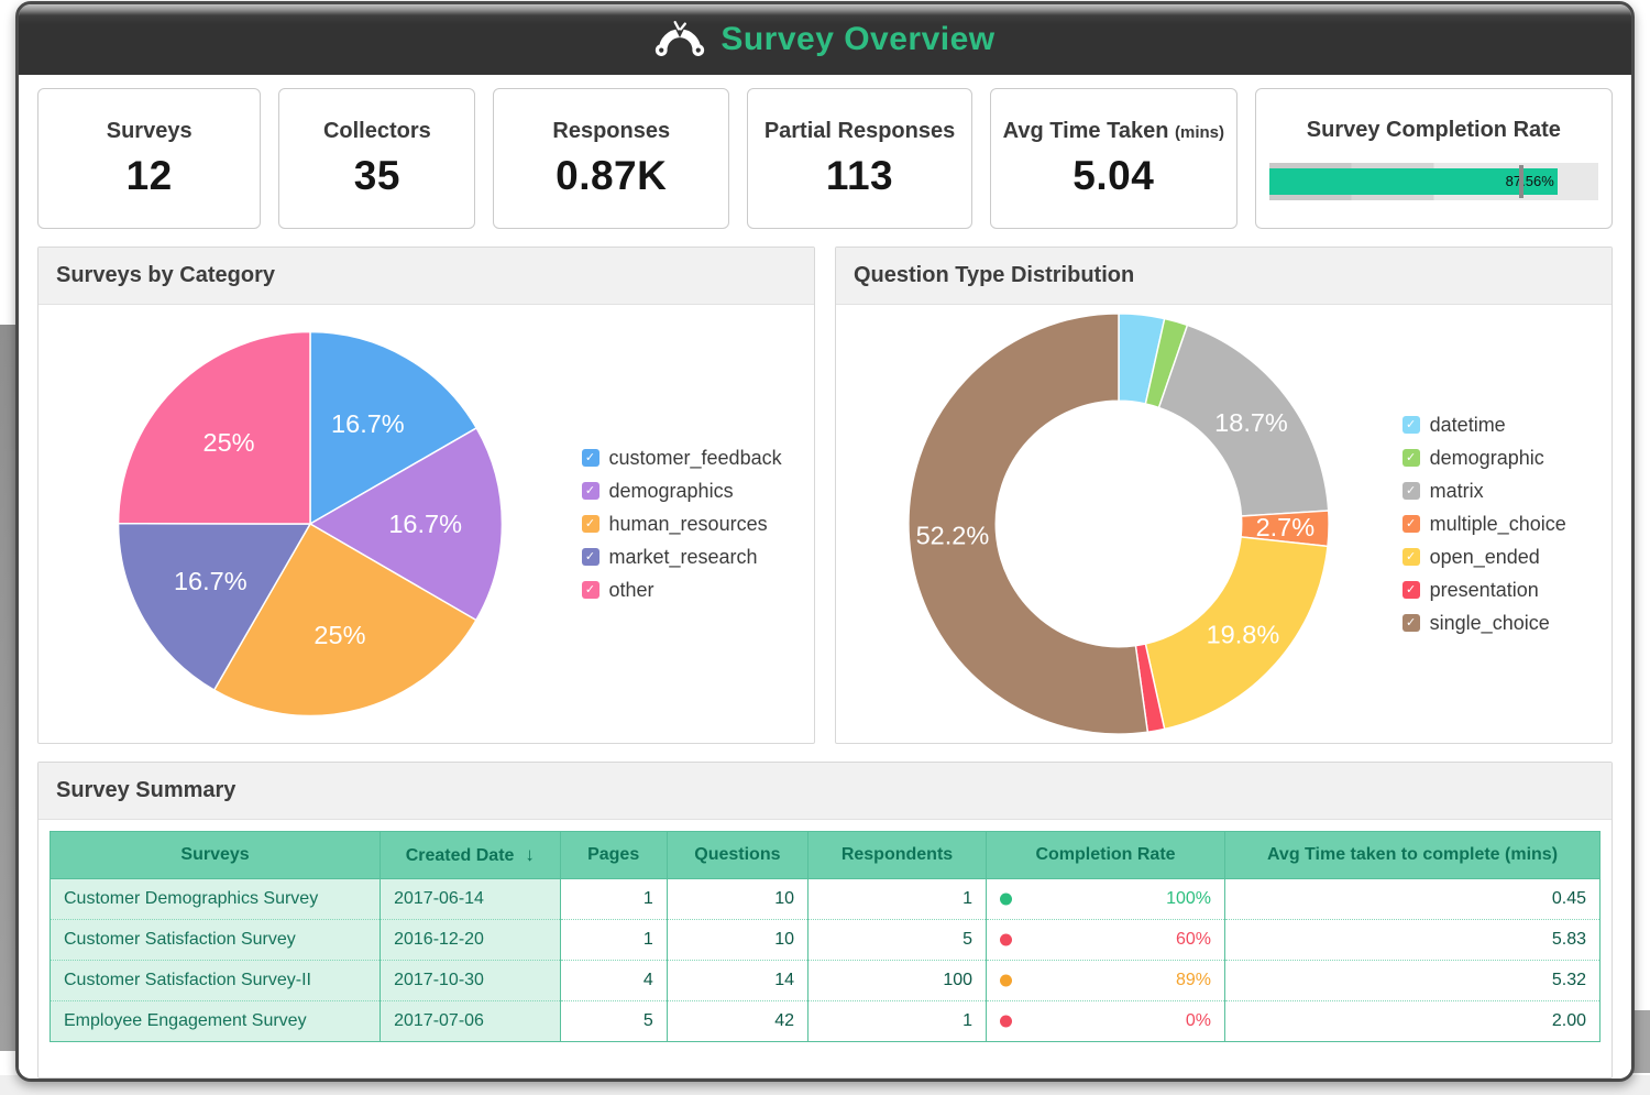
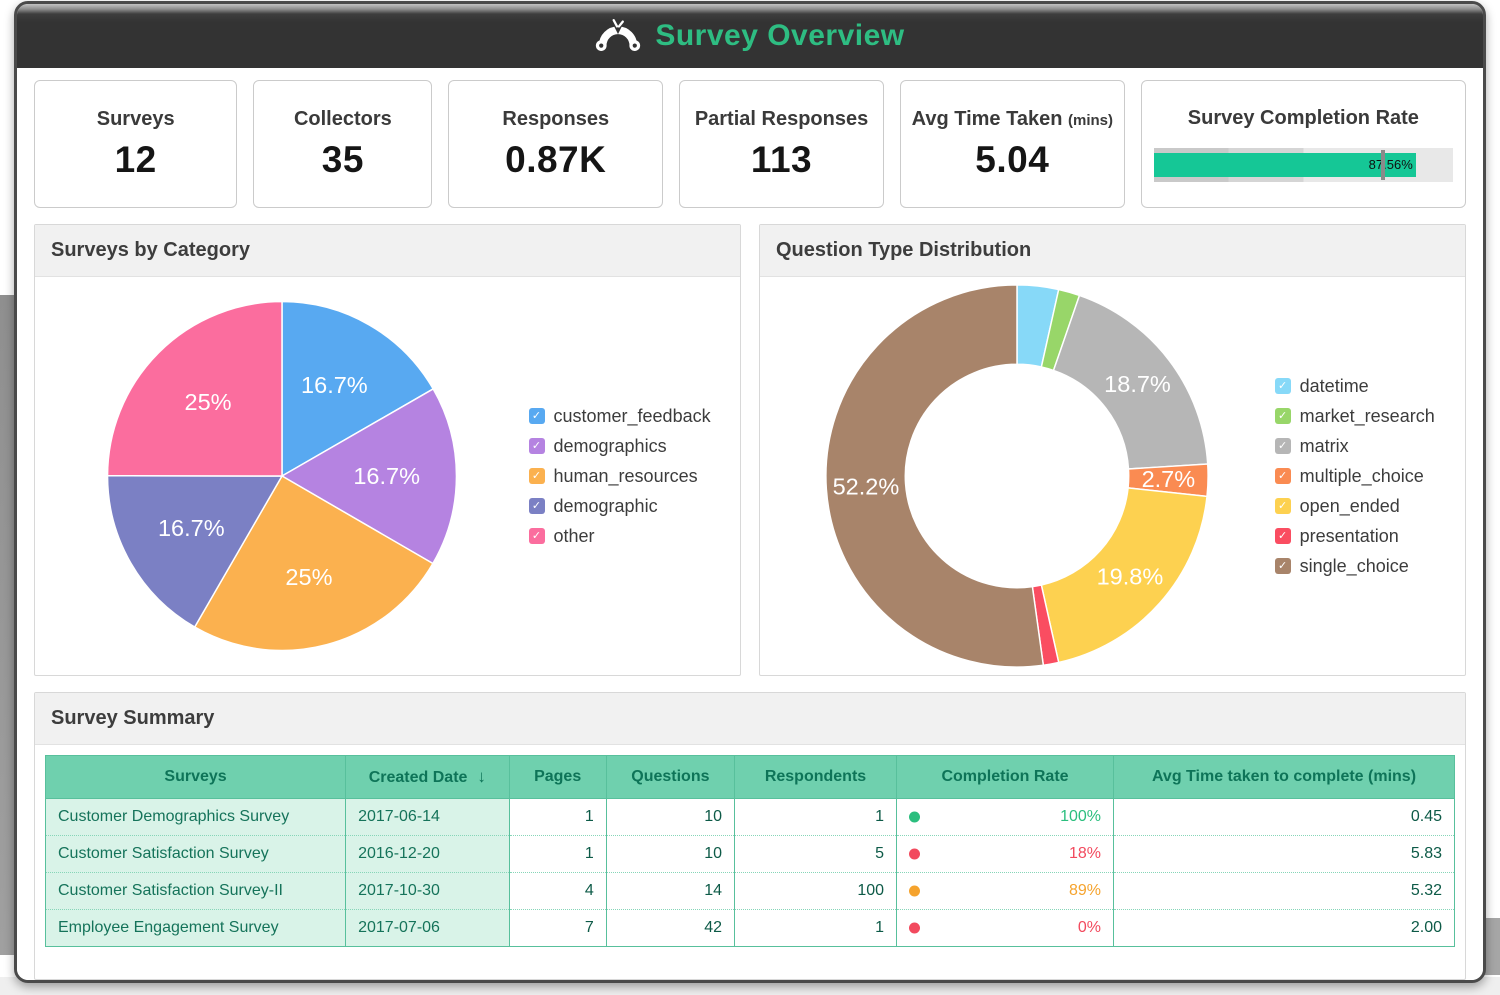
  Survey Overview
  Surveys
  12
  Collectors
  35
  Responses
  0.87K
  Partial Responses
  113
  Avg Time Taken (mins)
  5.04
  Survey Completion Rate
  8756%
  Surveys by Category
  16.7%
  16.7%
  25%
  16.7%
  25%
  ✓
  customer_feedback
  ✓
  demographics
  ✓
  human_resources
  ✓
- market_research
+ demographic
  ✓
  other
  Question Type Distribution
  18.7%
  2.7%
  19.8%
  52.2%
  ✓
  datetime
  ✓
- demographic
+ market_research
  ✓
  matrix
  ✓
  multiple_choice
  ✓
  open_ended
  ✓
  presentation
  ✓
  single_choice
  Survey Summary
  Surveys	Created Date ↓	Pages	Questions	Respondents	Completion Rate	Avg Time taken to complete (mins)
  Customer Demographics Survey	2017-06-14	1	10	1	100%	0.45
- Customer Satisfaction Survey	2016-12-20	1	10	5	60%	5.83
+ Customer Satisfaction Survey	2016-12-20	1	10	5	18%	5.83
  Customer Satisfaction Survey-II	2017-10-30	4	14	100	89%	5.32
- Employee Engagement Survey	2017-07-06	5	42	1	0%	2.00
+ Employee Engagement Survey	2017-07-06	7	42	1	0%	2.00
